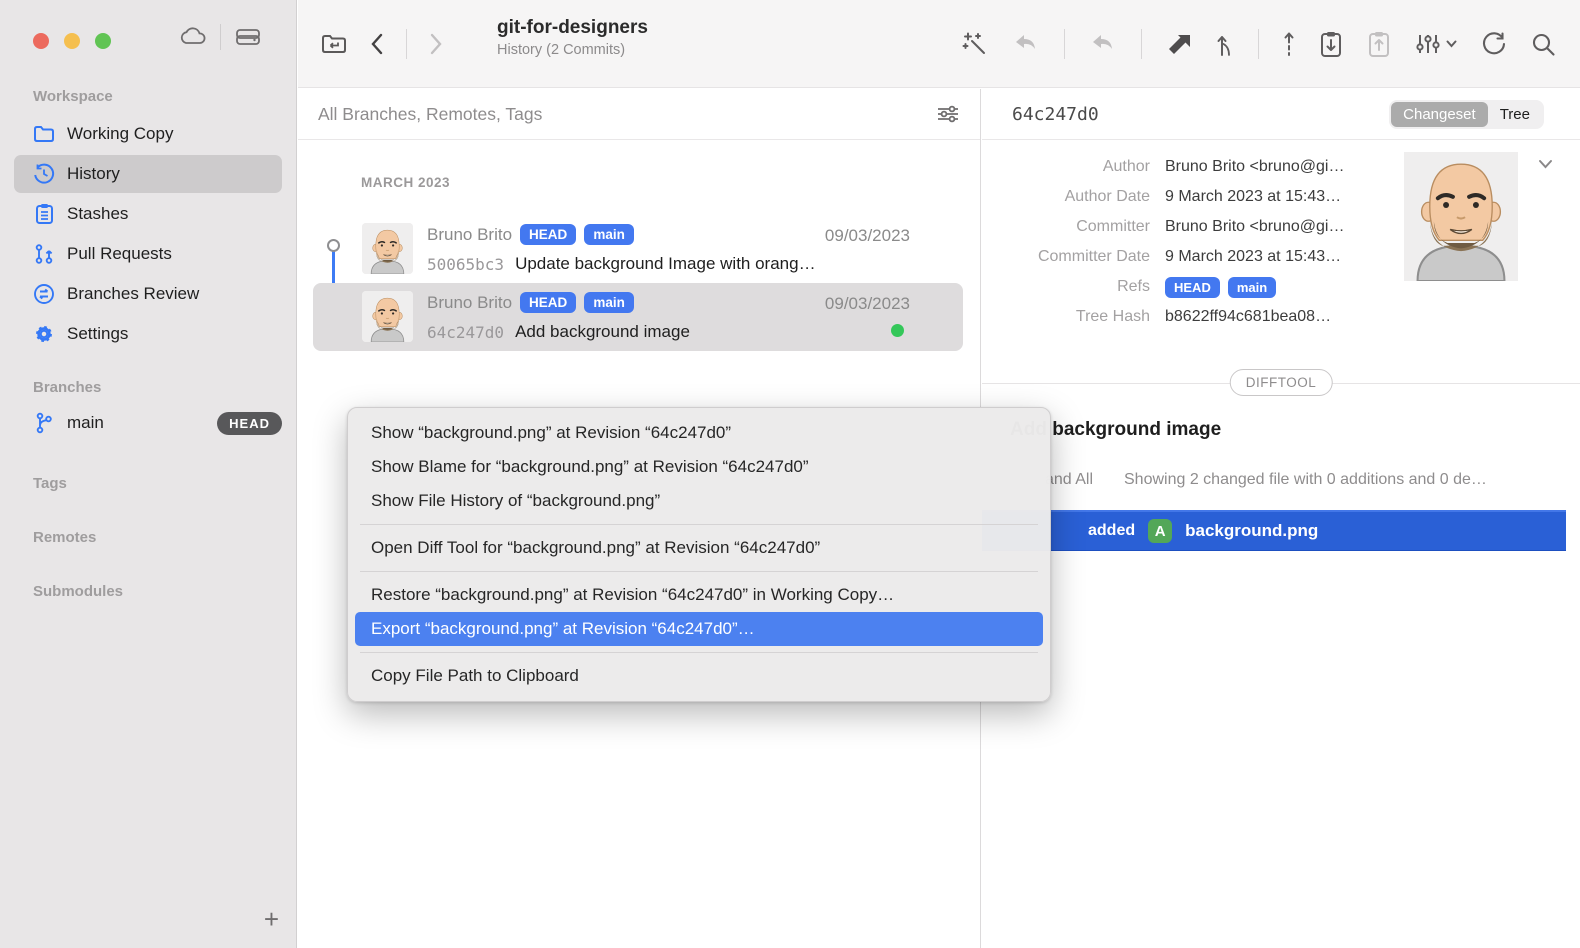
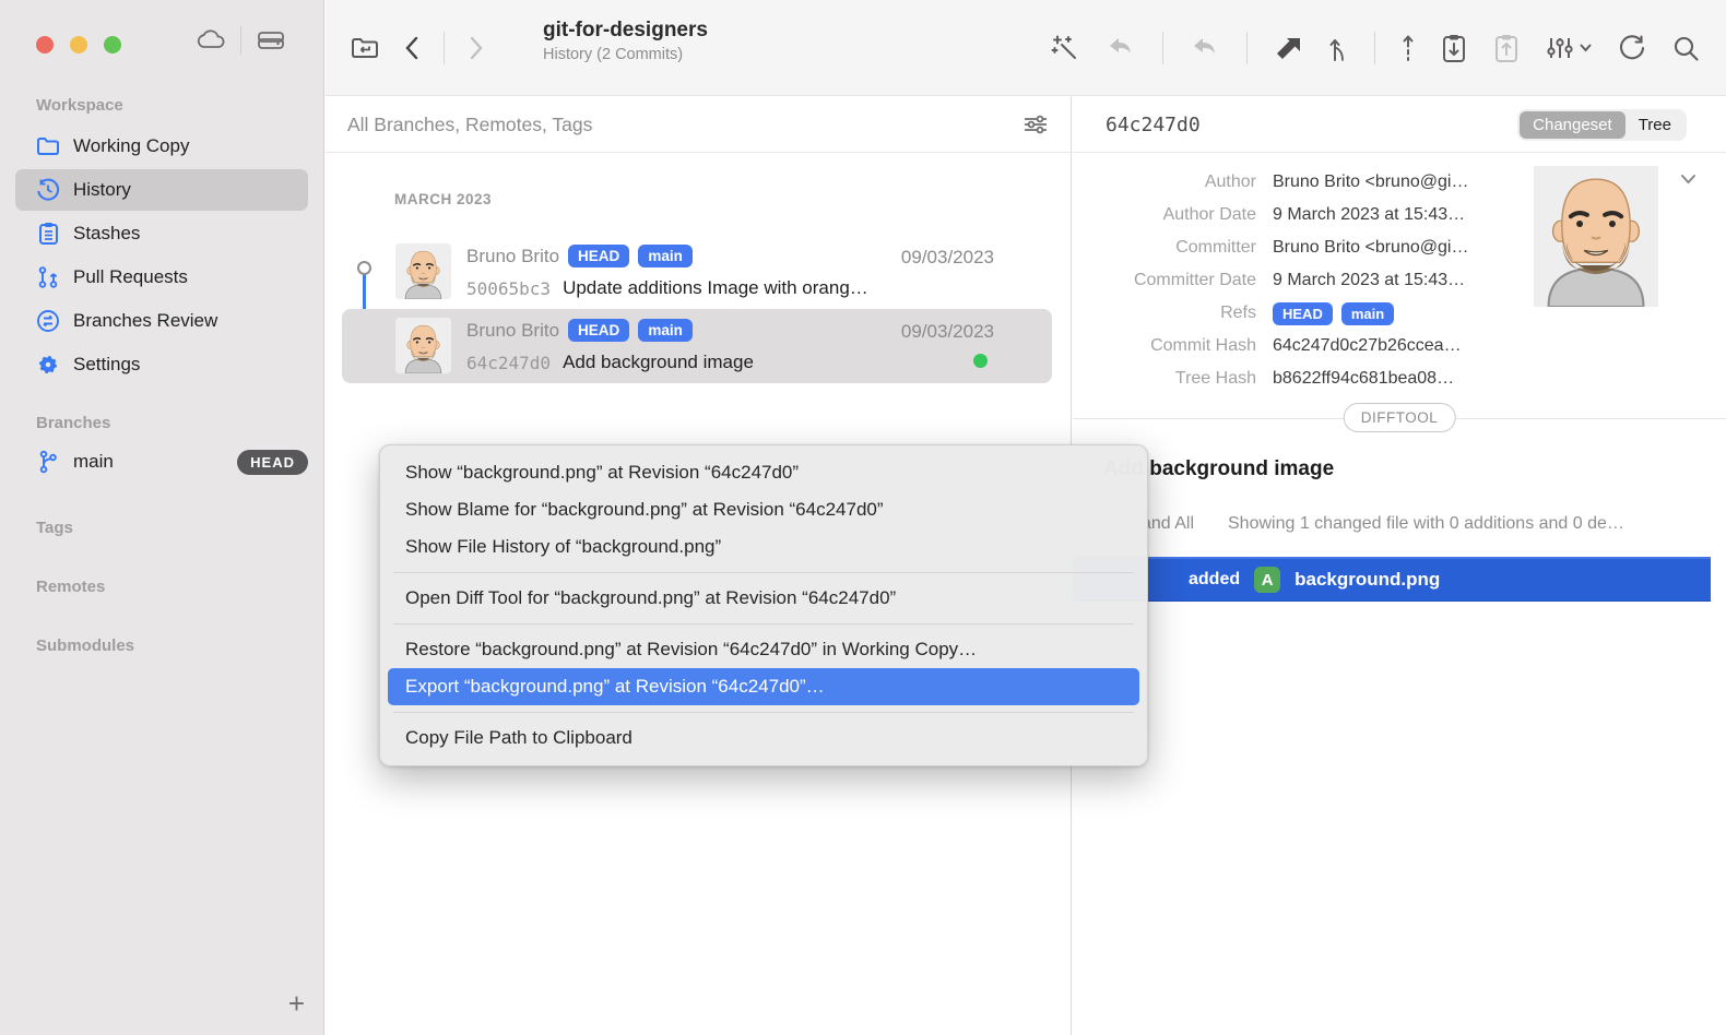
  Workspace
  Working Copy
  History
  Stashes
  Pull Requests
  Branches Review
  Settings
  Branches
  main
  HEAD
  Tags
  Remotes
  Submodules
  +
  git-for-designers
  History (2 Commits)
  All Branches, Remotes, Tags
  MARCH 2023
  Bruno Brito
  HEAD
  main
  09/03/2023
  50065bc3
- Update background Image with orang…
+ Update additions Image with orang…
  Bruno Brito
  HEAD
  main
  09/03/2023
  64c247d0
  Add background image
  64c247d0
  Changeset
  Tree
  Author
  Bruno Brito <bruno@gi…
  Author Date
  9 March 2023 at 15:43…
  Committer
  Bruno Brito <bruno@gi…
  Committer Date
  9 March 2023 at 15:43…
  Refs
  HEAD
  main
+ Commit Hash
+ 64c247d0c27b26ccea…
  Tree Hash
  b8622ff94c681bea08…
  DIFFTOOL
  background image
  nd All
- Showing 2 changed file with 0 additions and 0 de…
+ Showing 1 changed file with 0 additions and 0 de…
  added
  A
  background.png
  Show “background.png” at Revision “64c247d0”
  Show Blame for “background.png” at Revision “64c247d0”
  Show File History of “background.png”
  Open Diff Tool for “background.png” at Revision “64c247d0”
  Restore “background.png” at Revision “64c247d0” in Working Copy…
  Export “background.png” at Revision “64c247d0”…
  Copy File Path to Clipboard
